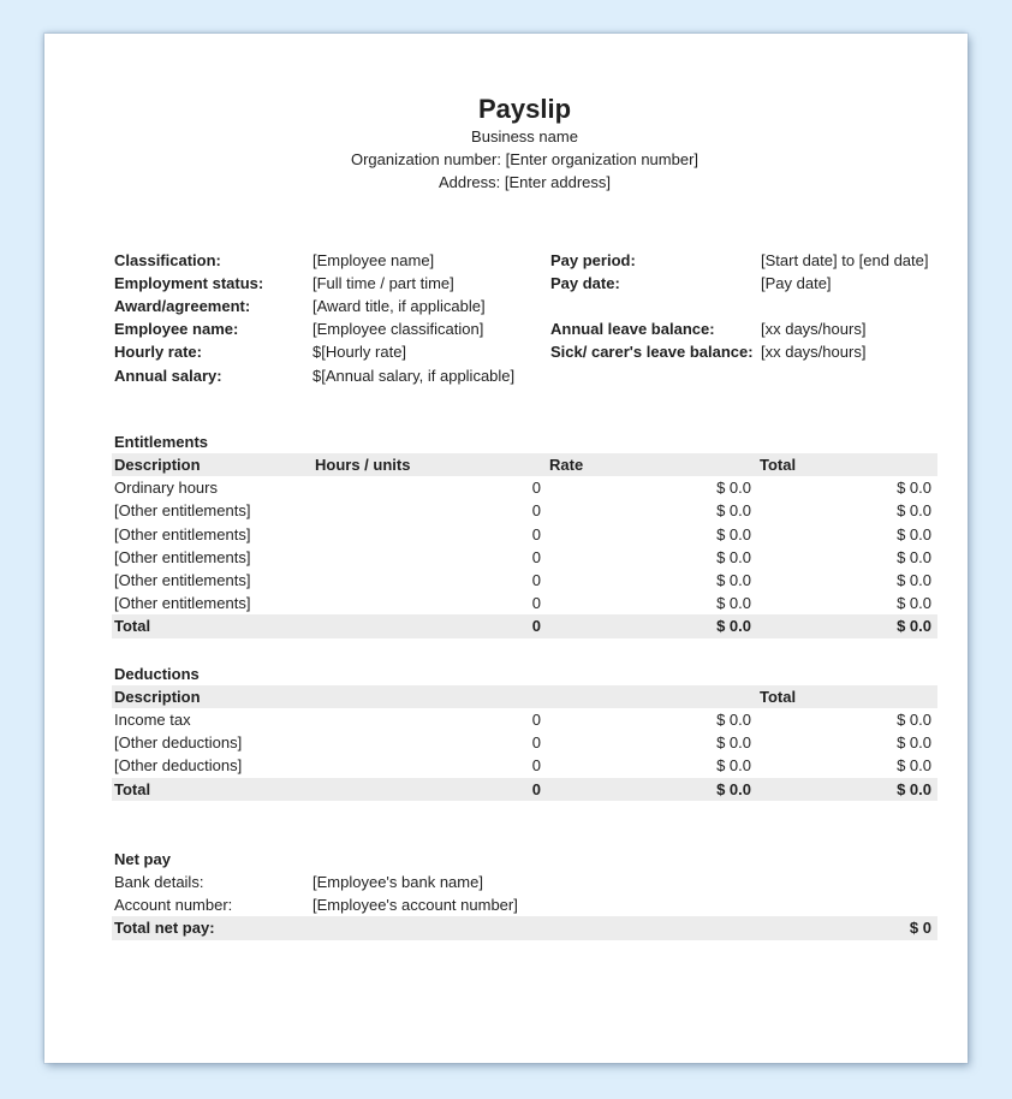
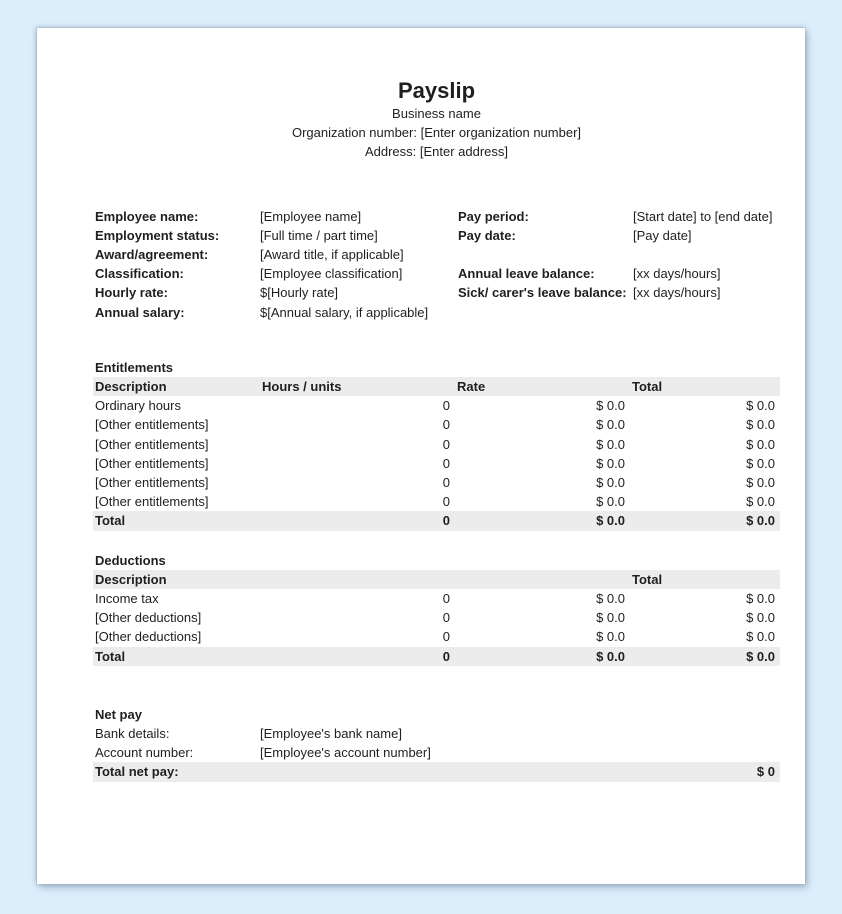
  Payslip
  Business name
  Organization number: [Enter organization number]
  Address: [Enter address]
- Classification: [Employee name]
+ Employee name: [Employee name]
  Employment status: [Full time / part time]
  Award/agreement: [Award title, if applicable]
- Employee name: [Employee classification]
+ Classification: [Employee classification]
  Hourly rate: $[Hourly rate]
  Annual salary: $[Annual salary, if applicable]
  Pay period: [Start date] to [end date]
  Pay date: [Pay date]
  Annual leave balance: [xx days/hours]
  Sick/ carer's leave balance: [xx days/hours]
  Entitlements
  Description	Hours / units	Rate	Total
  Ordinary hours	0	$ 0.0	$ 0.0
  [Other entitlements]	0	$ 0.0	$ 0.0
  [Other entitlements]	0	$ 0.0	$ 0.0
  [Other entitlements]	0	$ 0.0	$ 0.0
  [Other entitlements]	0	$ 0.0	$ 0.0
  [Other entitlements]	0	$ 0.0	$ 0.0
  Total	0	$ 0.0	$ 0.0
  Deductions
  Description			Total
  Income tax	0	$ 0.0	$ 0.0
  [Other deductions]	0	$ 0.0	$ 0.0
  [Other deductions]	0	$ 0.0	$ 0.0
  Total	0	$ 0.0	$ 0.0
  Net pay
  Bank details: [Employee's bank name]
  Account number: [Employee's account number]
  Total net pay:
  $ 0
